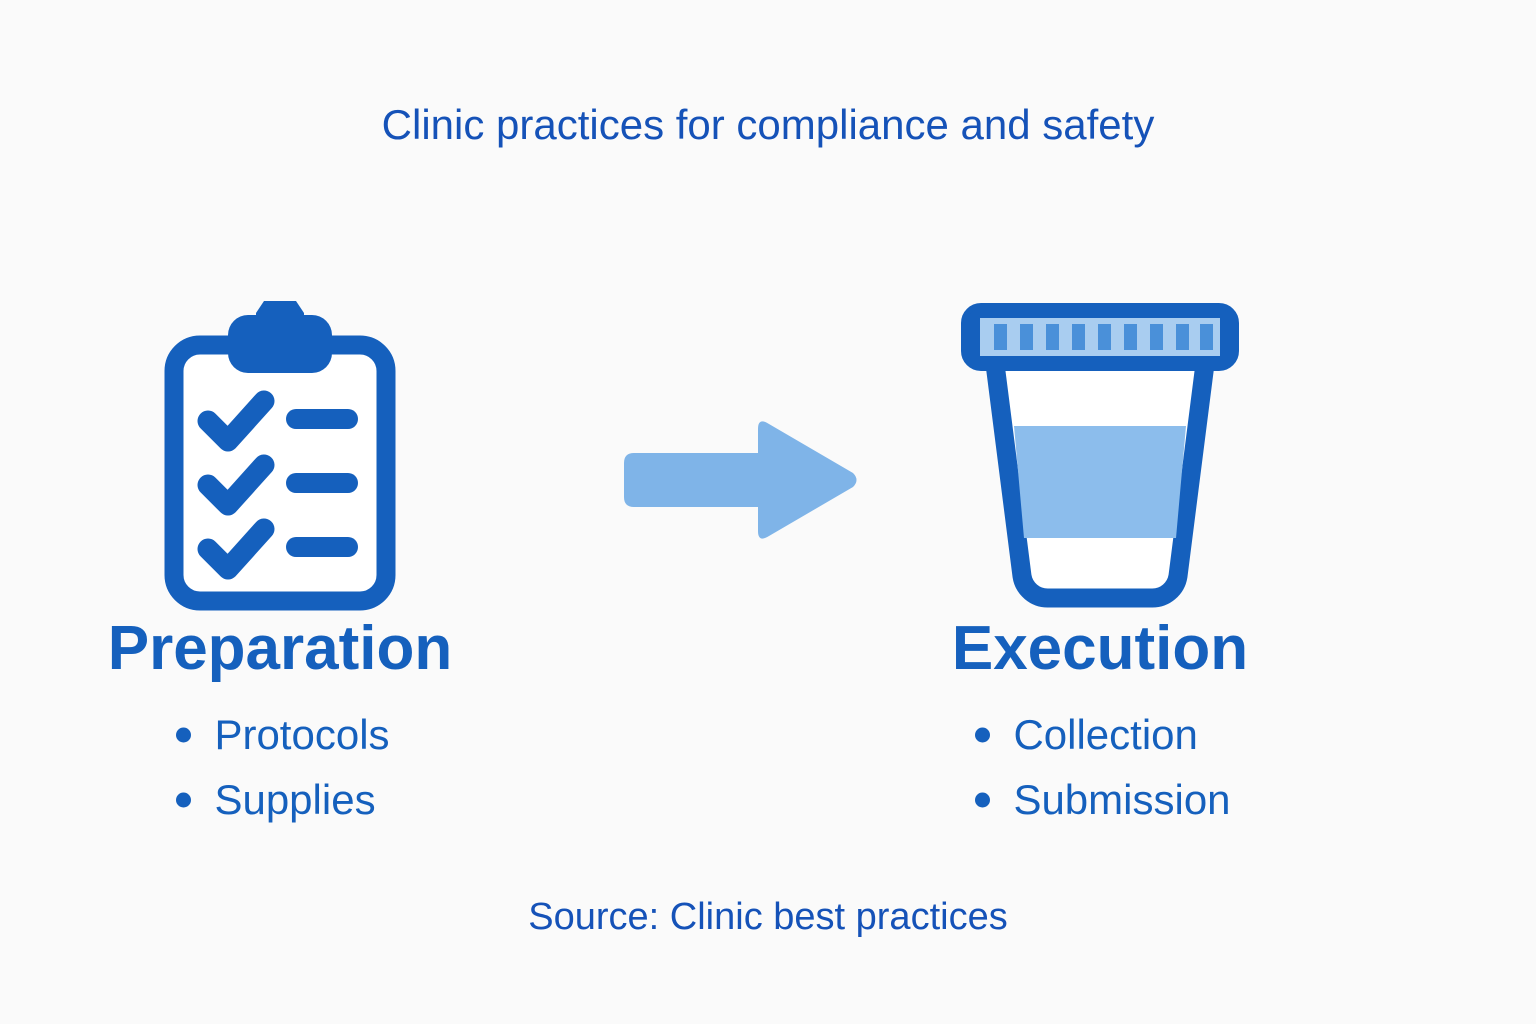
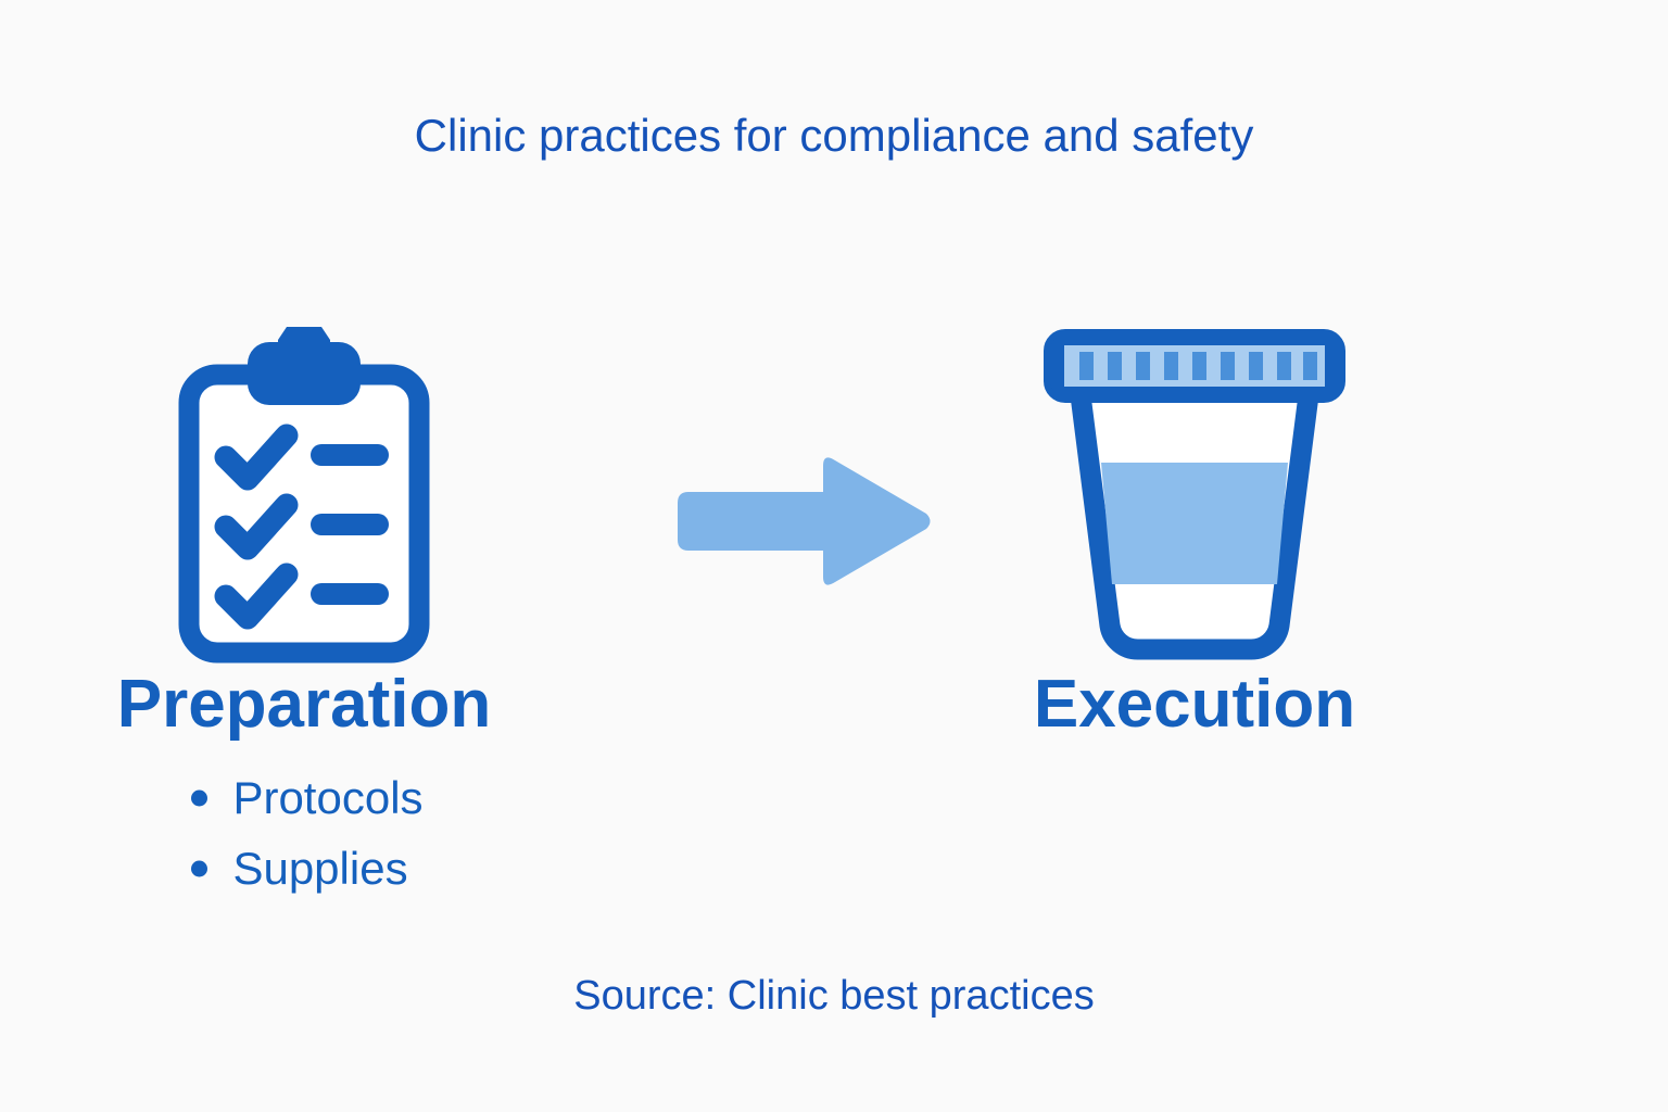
  Clinic practices for compliance and safety
  Preparation
  Protocols
  Supplies
  Execution
- Collection
- Submission
  Source: Clinic best practices
